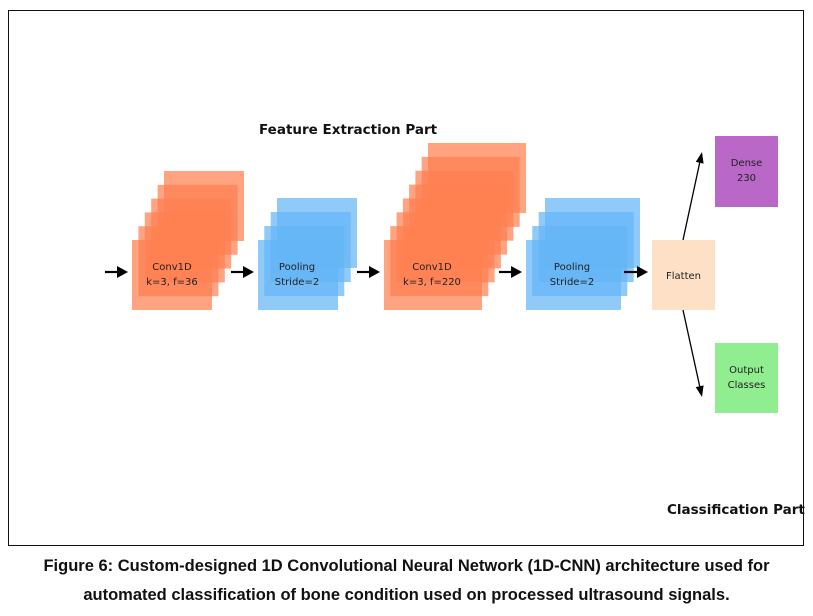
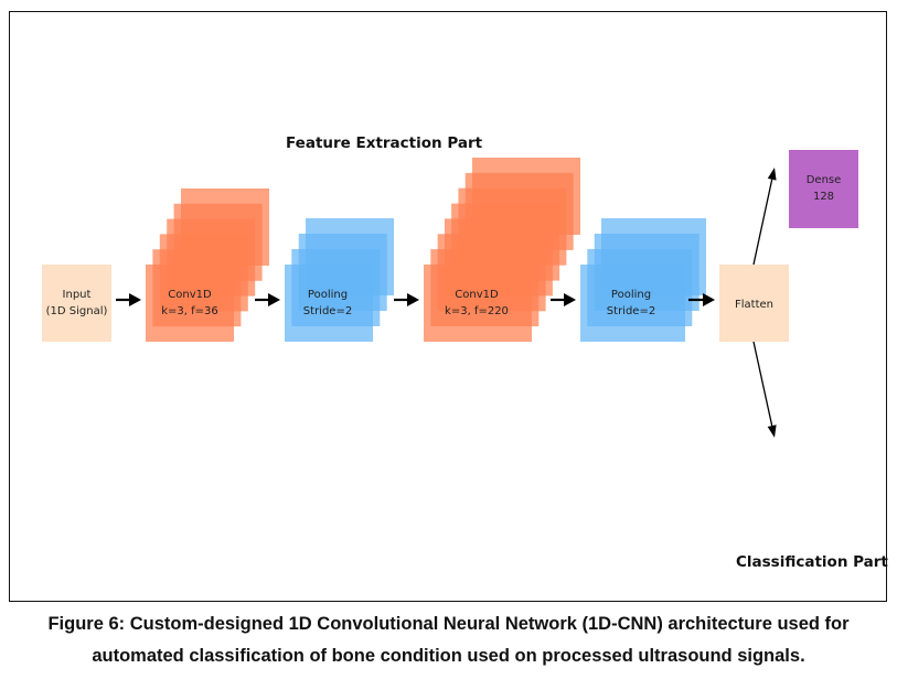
  Feature Extraction Part
  Classification Part
+ Input
+ (1D Signal)
  Conv1D
  k=3, f=36
  Pooling
  Stride=2
  Conv1D
  k=3, f=220
  Pooling
  Stride=2
  Flatten
  Dense
- 230
+ 128
- Output
- Classes
  Figure 6: Custom-designed 1D Convolutional Neural Network (1D-CNN) architecture used for
  automated classification of bone condition used on processed ultrasound signals.
